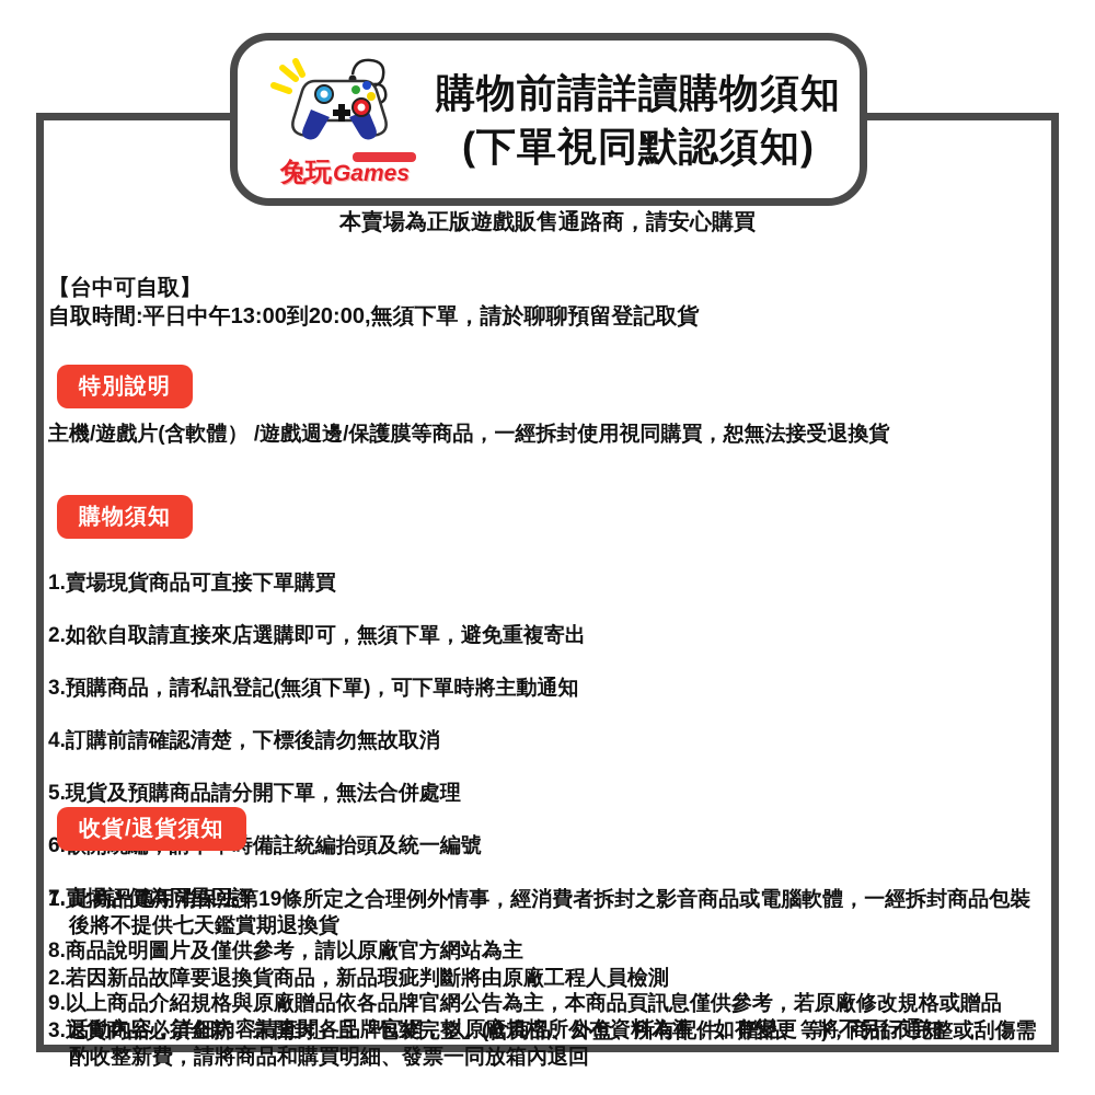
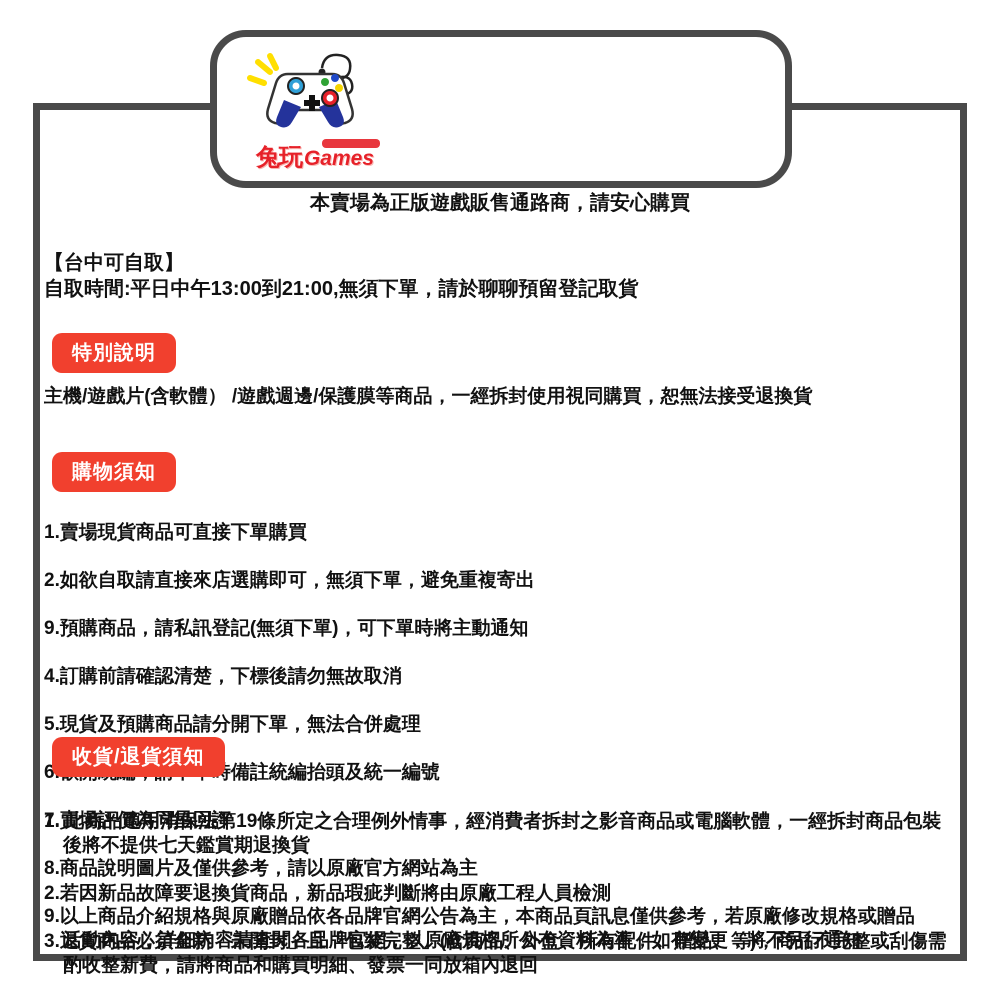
  兔玩
  Games
- 購物前請詳讀購物須知
- (下單視同默認須知)
  本賣場為正版遊戲販售通路商，請安心購買
  【台中可自取】
- 自取時間:平日中午13:00到20:00,無須下單，請於聊聊預留登記取貨
+ 自取時間:平日中午13:00到21:00,無須下單，請於聊聊預留登記取貨
  特別說明
  主機/遊戲片(含軟體） /遊戲週邊/保護膜等商品，一經拆封使用視同購買，恕無法接受退換貨
  購物須知
  1.賣場現貨商品可直接下單購買
  2.如欲自取請直接來店選購即可，無須下單，避免重複寄出
- 3.預購商品，請私訊登記(無須下單)，可下單時將主動通知
+ 9.預購商品，請私訊登記(無須下單)，可下單時將主動通知
  4.訂購前請確認清楚，下標後請勿無故取消
  5.現貨及預購商品請分開下單，無法合併處理
  7.賣場評價為同星回評
  8.商品說明圖片及僅供參考，請以原廠官方網站為主
  9.以上商品介紹規格與原廠贈品依各品牌官網公告為主，本商品頁訊息僅供參考，若原廠修改規格或贈品
  活動內容，詳細內容請查閱各品牌官網，以原廠規格所公布資料為準，如有變更，將不另行通知
  收貨/退貨須知
  1. 此商品適用消保法第19條所定之合理例外情事，經消費者拆封之影音商品或電腦軟體，一經拆封商品包裝
  後將不提供七天鑑賞期退換貨
  2.若因新品故障要退換貨商品，新品瑕疵判斷將由原廠工程人員檢測
  3.退貨商品必須全新「未開封」且「包裝完整」(含商品、外盒、所有配件、贈品、等)，商品不完整或刮傷需
  酌收整新費，請將商品和購買明細、發票一同放箱內退回
